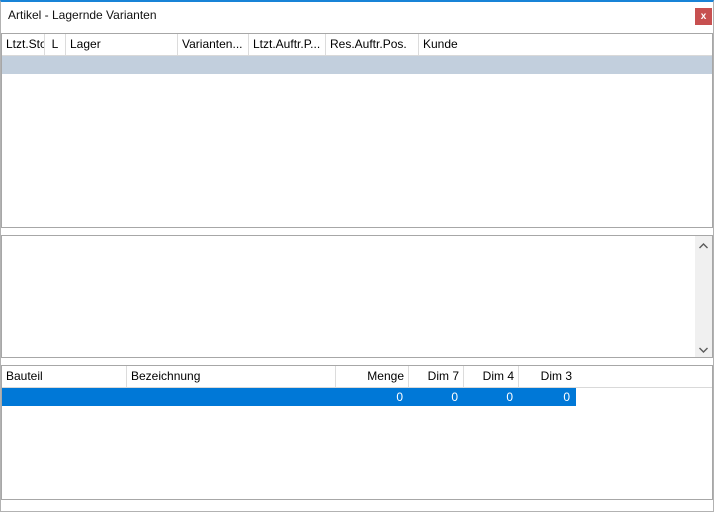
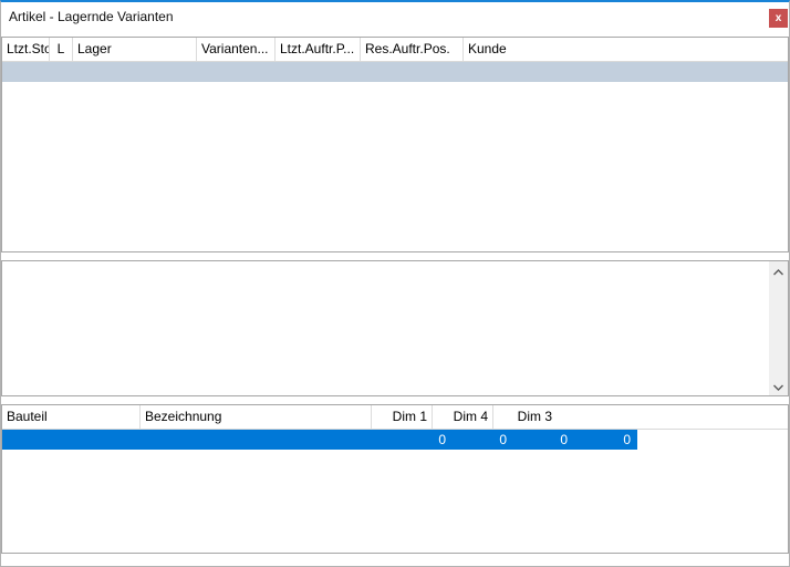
  Artikel - Lagernde Varianten
  x
  Ltzt.Sto
  L
  Lager
  Varianten...
  Ltzt.Auftr.P...
  Res.Auftr.Pos.
  Kunde
  Bauteil
  Bezeichnung
- Menge
- Dim 7
+ Dim 1
  Dim 4
  Dim 3
  0
  0
  0
  0
